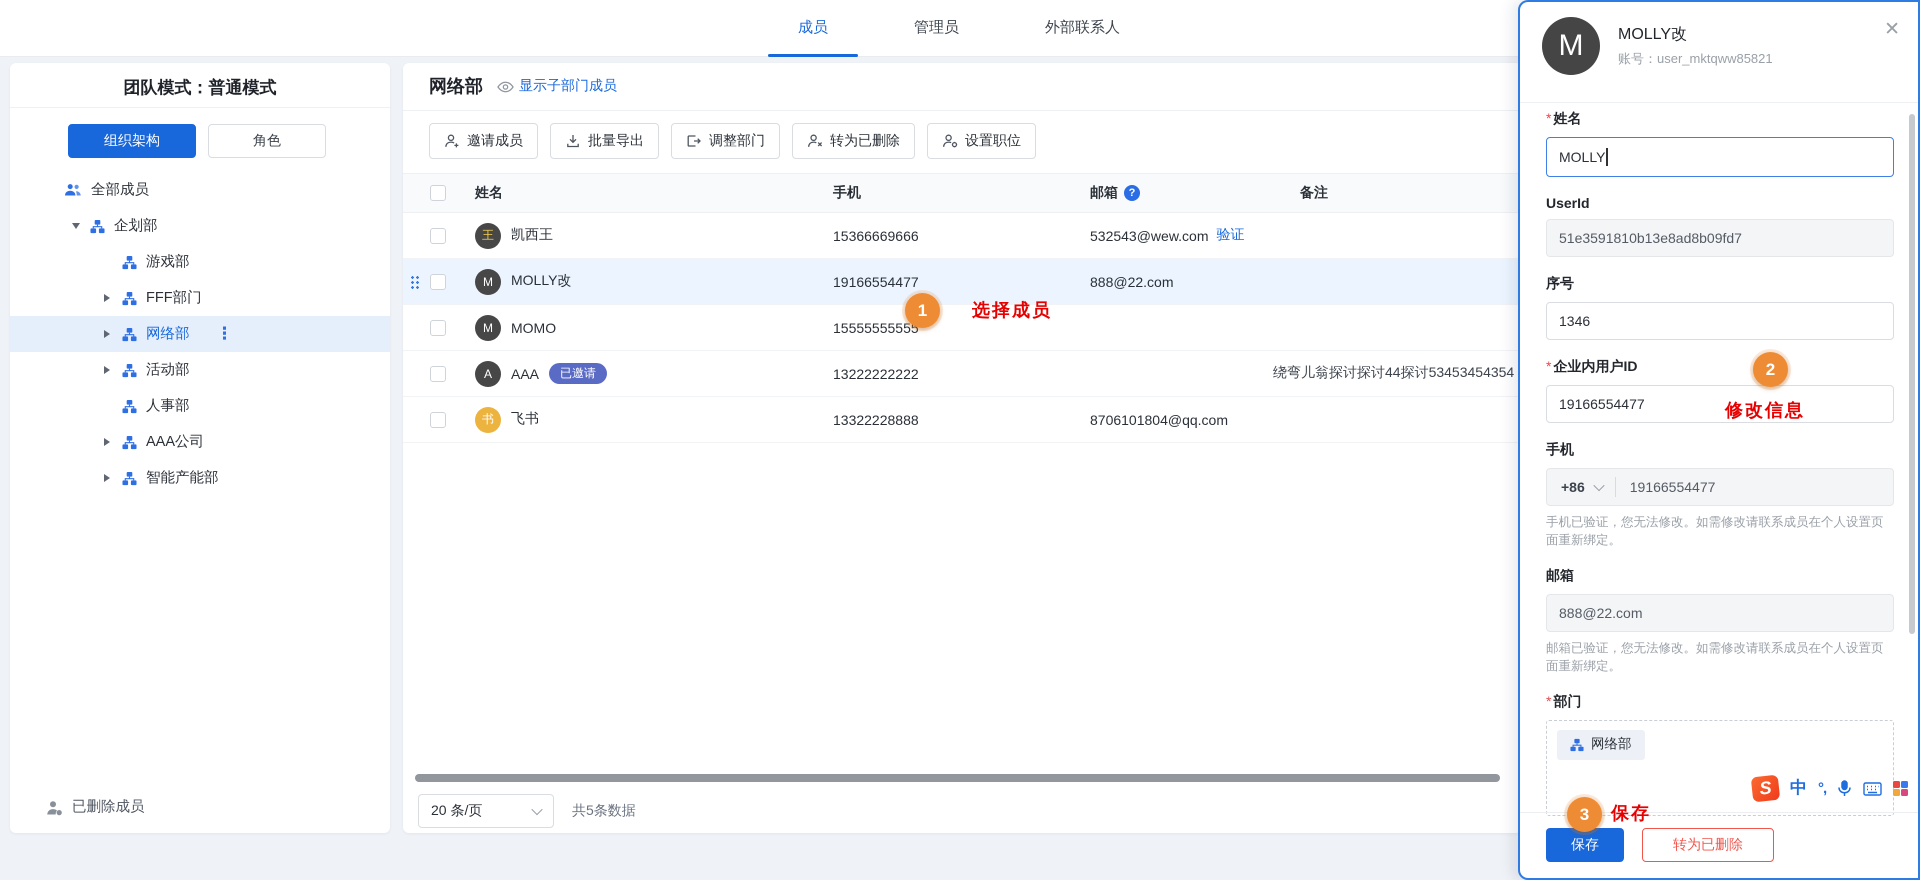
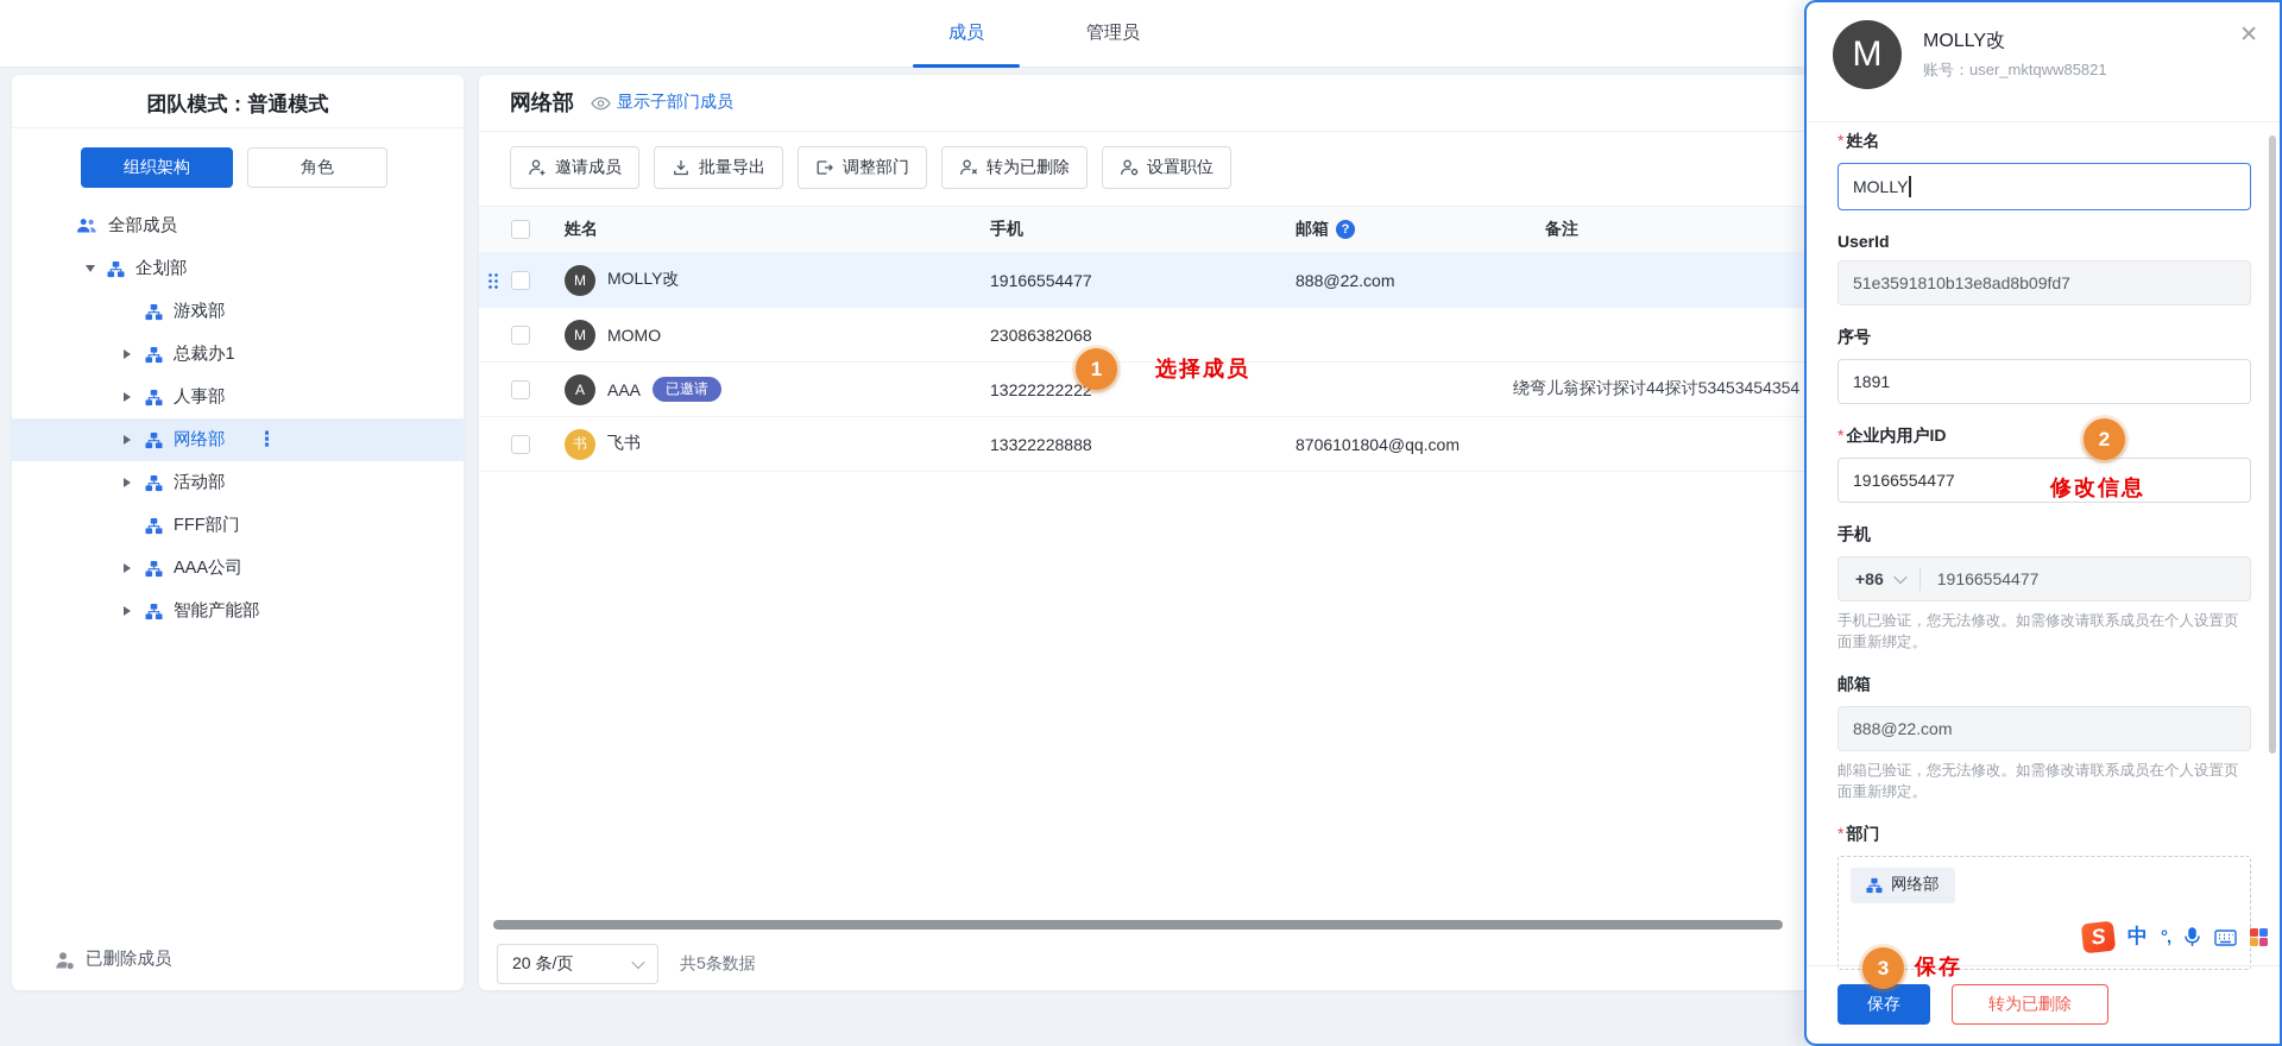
  成员
  管理员
- 外部联系人
  团队模式：普通模式
  组织架构
  角色
  全部成员
  企划部
  游戏部
+ 总裁办1
- FFF部门
+ 人事部
  网络部
  ⋮
  活动部
- 人事部
+ FFF部门
  AAA公司
  智能产能部
  已删除成员
  网络部
  显示子部门成员
  邀请成员
  批量导出
  调整部门
  转为已删除
  设置职位
  姓名
  手机
  邮箱
  ?
  备注
- 王
- 凯西王
- 15366669666
- 532543@wew.com
- 验证
  M
  MOLLY改
  19166554477
  888@22.com
  M
  MOMO
- 15555555555
+ 23086382068
  A
  AAA
  已邀请
  13222222222
  绕弯儿翁探讨探讨44探讨53453454354
  书
  飞书
  13322228888
  8706101804@qq.com
  20 条/页
  共5条数据
  M
  MOLLY改
  账号：user_mktqww85821
  ✕
  姓名
  MOLLY
  UserId
  51e3591810b13e8ad8b09fd7
  序号
- 1346
+ 1891
  企业内用户ID
  19166554477
  手机
  +86
  19166554477
  手机已验证，您无法修改。如需修改请联系成员在个人设置页面重新绑定。
  邮箱
  888@22.com
  邮箱已验证，您无法修改。如需修改请联系成员在个人设置页面重新绑定。
  部门
  网络部
  保存
  转为已删除
  1
  选择成员
  2
  修改信息
  3
  保存
  中
  °,
